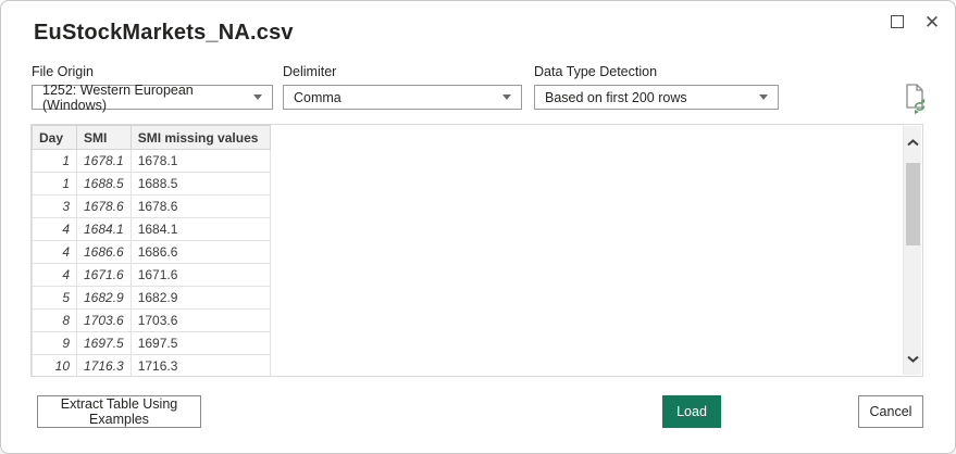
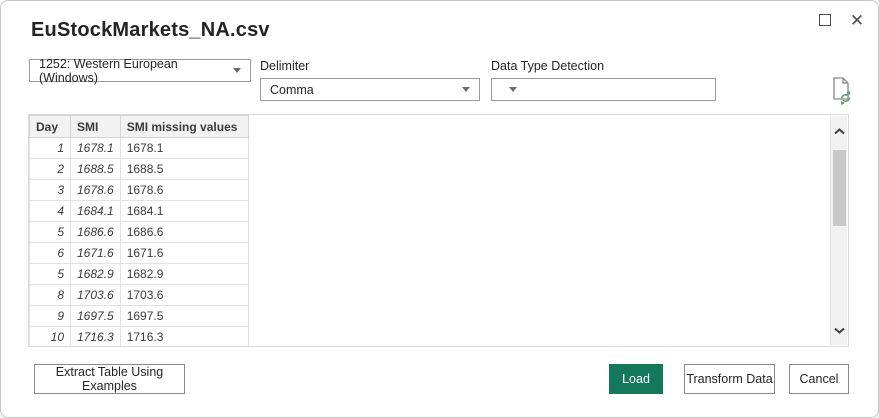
  EuStockMarkets_NA.csv
  ✕
- File Origin
  1252: Western European (Windows)
  Delimiter
  Comma
  Data Type Detection
- Based on first 200 rows
  Day	SMI	SMI missing values
  1	1678.1	1678.1
- 1	1688.5	1688.5
+ 2	1688.5	1688.5
  3	1678.6	1678.6
  4	1684.1	1684.1
- 4	1686.6	1686.6
+ 5	1686.6	1686.6
- 4	1671.6	1671.6
+ 6	1671.6	1671.6
  5	1682.9	1682.9
  8	1703.6	1703.6
  9	1697.5	1697.5
  10	1716.3	1716.3
  Extract Table Using Examples
  Load
+ Transform Data
  Cancel
